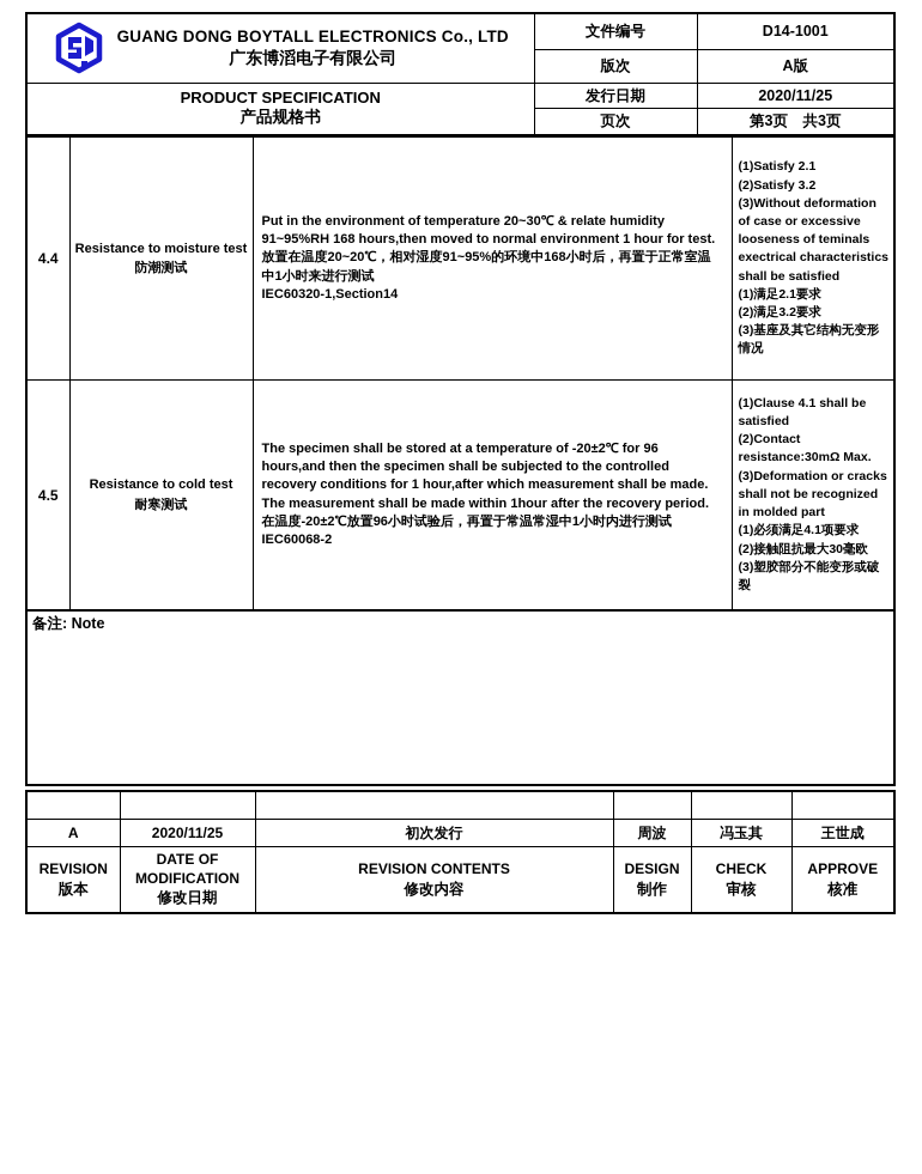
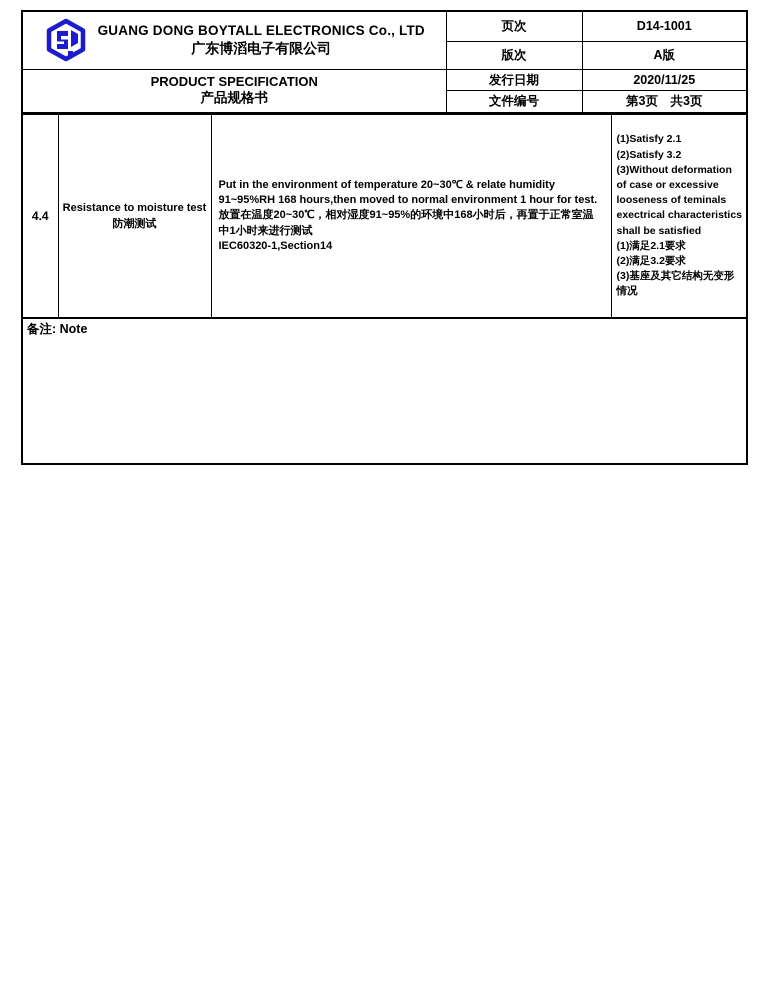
- GUANG DONG BOYTALL ELECTRONICS Co., LTD 广东博滔电子有限公司	文件编号	D14-1001
+ GUANG DONG BOYTALL ELECTRONICS Co., LTD 广东博滔电子有限公司	页次	D14-1001
  版次	A版
  PRODUCT SPECIFICATION 产品规格书	发行日期	2020/11/25
- 页次	第3页 共3页
+ 文件编号	第3页 共3页
- 4.4	Resistance to moisture test 防潮测试	Put in the environment of temperature 20~30℃ & relate humidity 91~95%RH 168 hours,then moved to normal environment 1 hour for test. 放置在温度20~20℃，相对湿度91~95%的环境中168小时后，再置于正常室温中1小时来进行测试 IEC60320-1,Section14	(1)Satisfy 2.1 (2)Satisfy 3.2 (3)Without deformation of case or excessive looseness of teminals exectrical characteristics shall be satisfied (1)满足2.1要求 (2)满足3.2要求 (3)基座及其它结构无变形情况
+ 4.4	Resistance to moisture test 防潮测试	Put in the environment of temperature 20~30℃ & relate humidity 91~95%RH 168 hours,then moved to normal environment 1 hour for test. 放置在温度20~30℃，相对湿度91~95%的环境中168小时后，再置于正常室温中1小时来进行测试 IEC60320-1,Section14	(1)Satisfy 2.1 (2)Satisfy 3.2 (3)Without deformation of case or excessive looseness of teminals exectrical characteristics shall be satisfied (1)满足2.1要求 (2)满足3.2要求 (3)基座及其它结构无变形情况
- 4.5	Resistance to cold test 耐寒测试	The specimen shall be stored at a temperature of -20±2℃ for 96 hours,and then the specimen shall be subjected to the controlled recovery conditions for 1 hour,after which measurement shall be made. The measurement shall be made within 1hour after the recovery period. 在温度-20±2℃放置96小时试验后，再置于常温常湿中1小时内进行测试 IEC60068-2	(1)Clause 4.1 shall be satisfied (2)Contact resistance:30mΩ Max. (3)Deformation or cracks shall not be recognized in molded part (1)必须满足4.1项要求 (2)接触阻抗最大30毫欧 (3)塑胶部分不能变形或破裂
  备注: Note
- A	2020/11/25	初次发行	周波	冯玉其	王世成
- REVISION 版本	DATE OF MODIFICATION 修改日期	REVISION CONTENTS 修改内容	DESIGN 制作	CHECK 审核	APPROVE 核准
